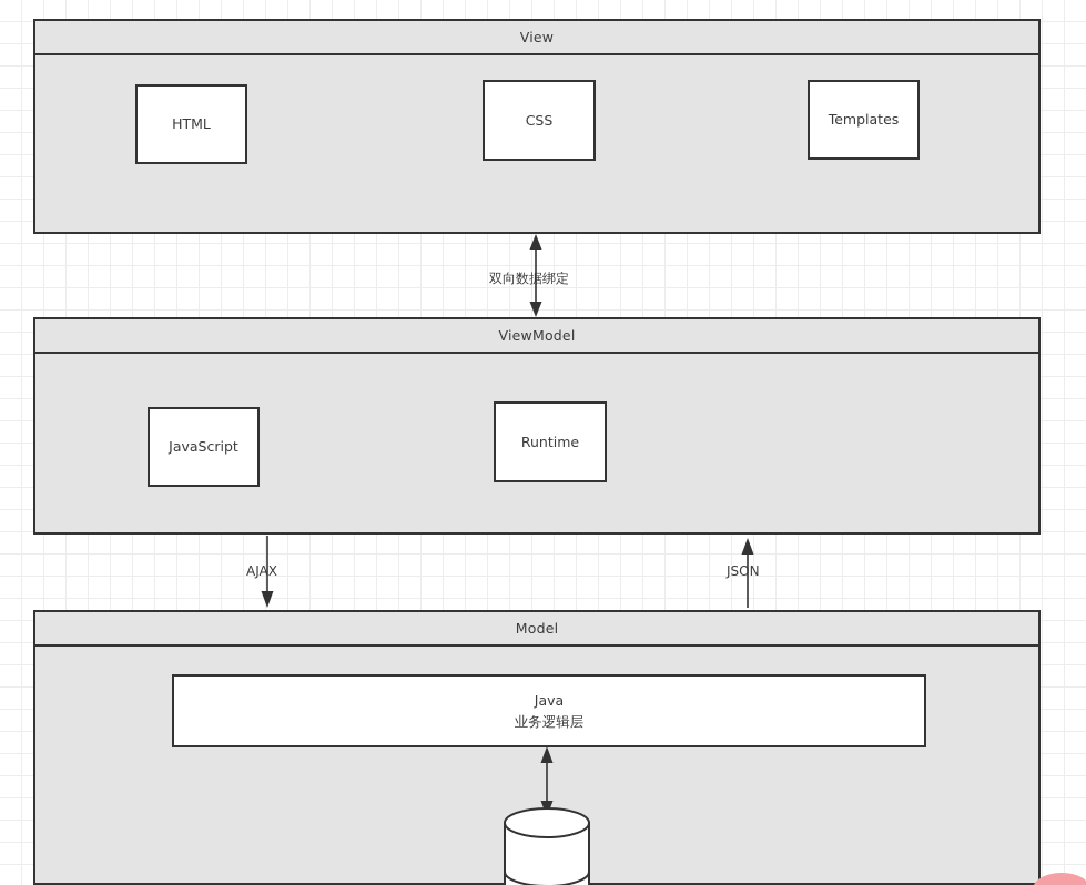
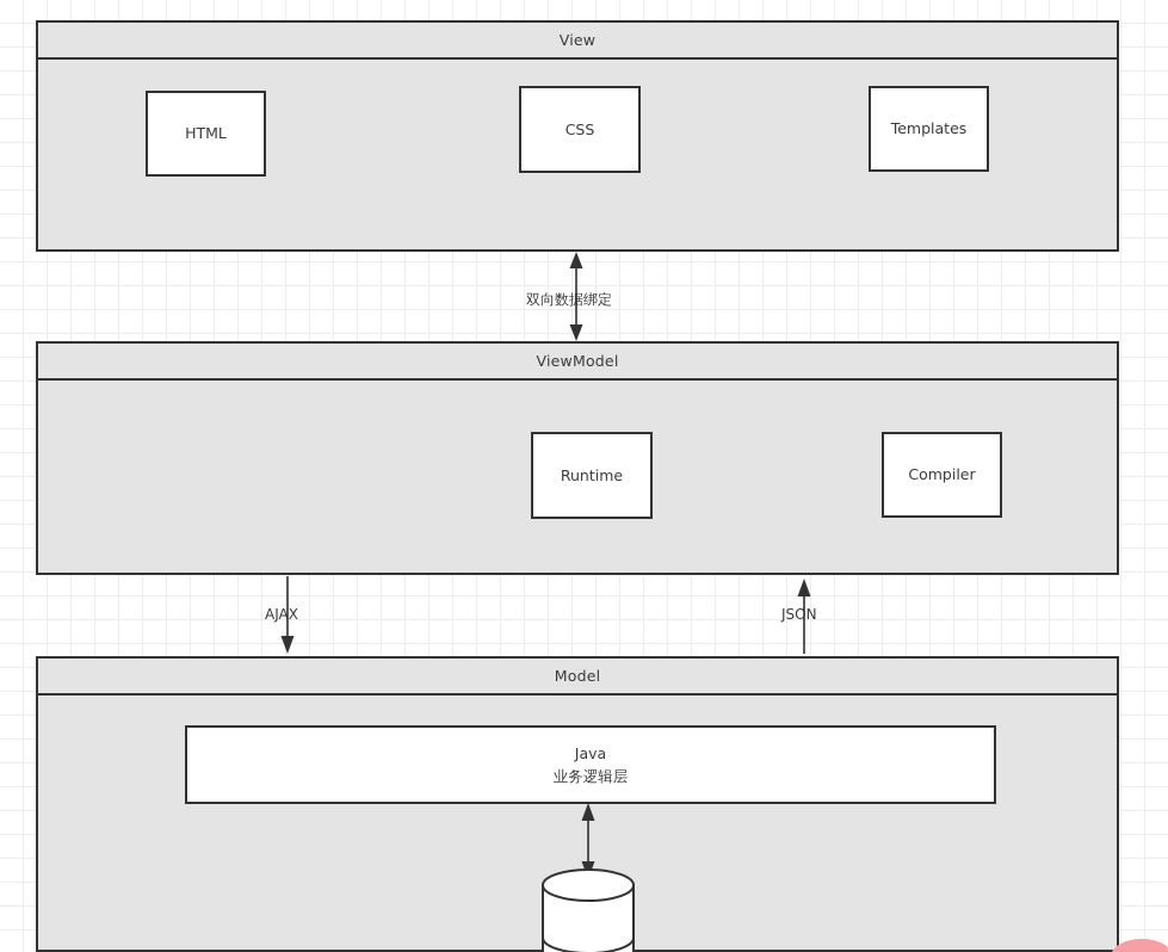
  View
  HTML
  CSS
  Templates
  ViewModel
- JavaScript
  Runtime
+ Compiler
  Model
  Java
  业务逻辑层
  双向数绑定
  AJAX
  JSON
